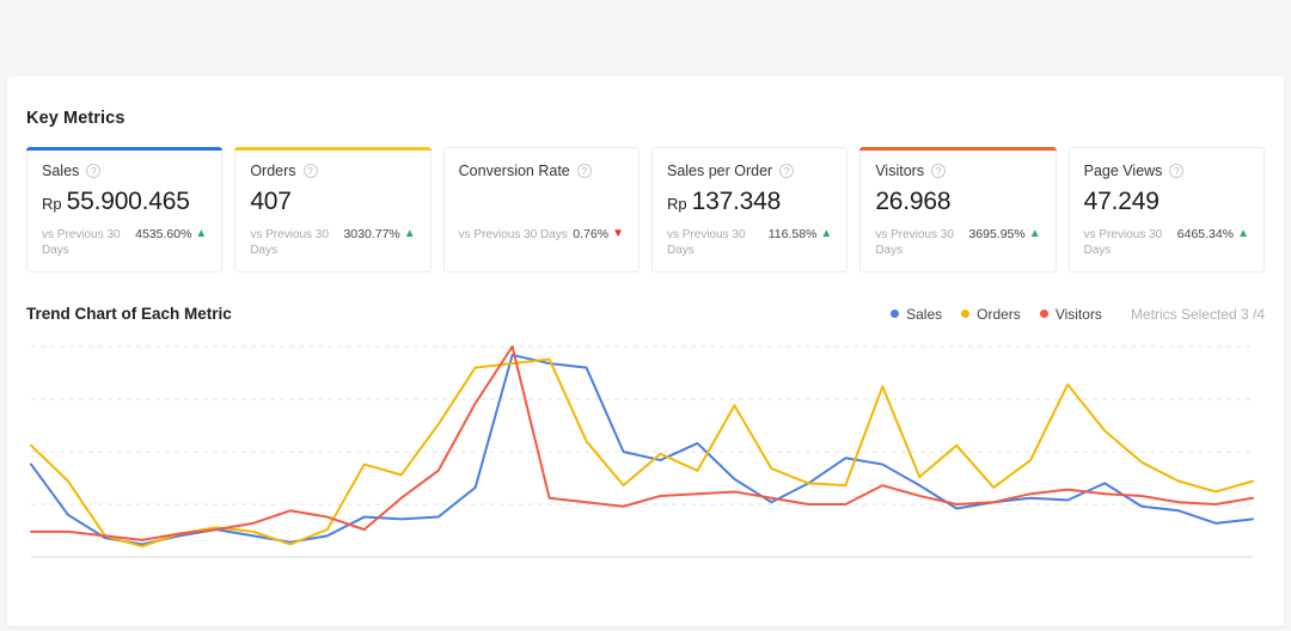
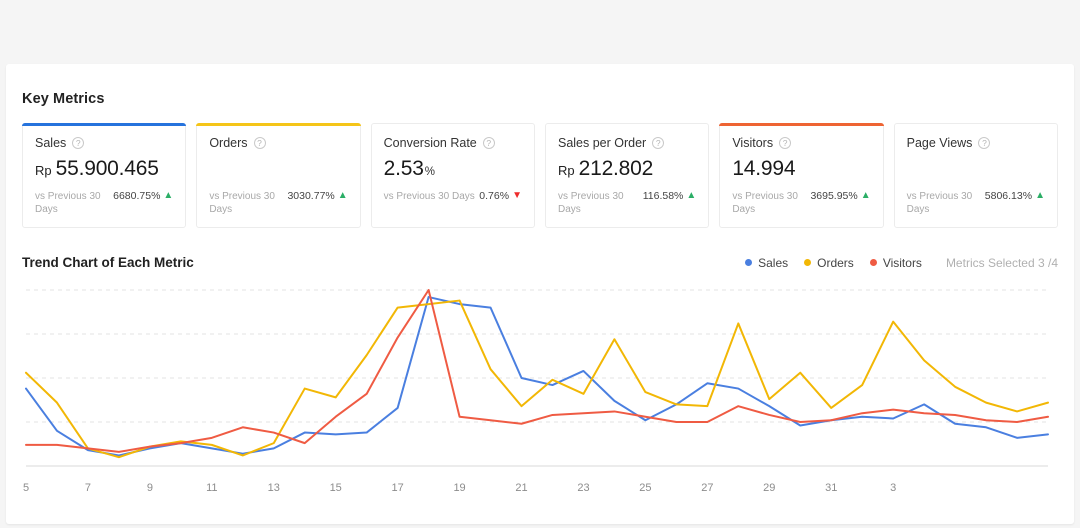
  Key Metrics
  Sales
  ?
  Rp
  55.900.465
  vs Previous 30 Days
- 4535.60%
+ 6680.75%
  ▲
  Orders
  ?
- 407
  vs Previous 30 Days
  3030.77%
  ▲
  Conversion Rate
  ?
+ 2.53
+ %
  vs Previous 30 Days
  0.76%
  ▼
  Sales per Order
  ?
  Rp
- 137.348
+ 212.802
  vs Previous 30 Days
  116.58%
  ▲
  Visitors
  ?
- 26.968
+ 14.994
  vs Previous 30 Days
  3695.95%
  ▲
  Page Views
  ?
- 47.249
  vs Previous 30 Days
- 6465.34%
+ 5806.13%
  ▲
  Trend Chart of Each Metric
  Sales
  Orders
  Visitors
  Metrics Selected 3 /4
+ 5
+ 7
+ 9
+ 11
+ 13
+ 15
+ 17
+ 19
+ 21
+ 23
+ 25
+ 27
+ 29
+ 31
+ 3
